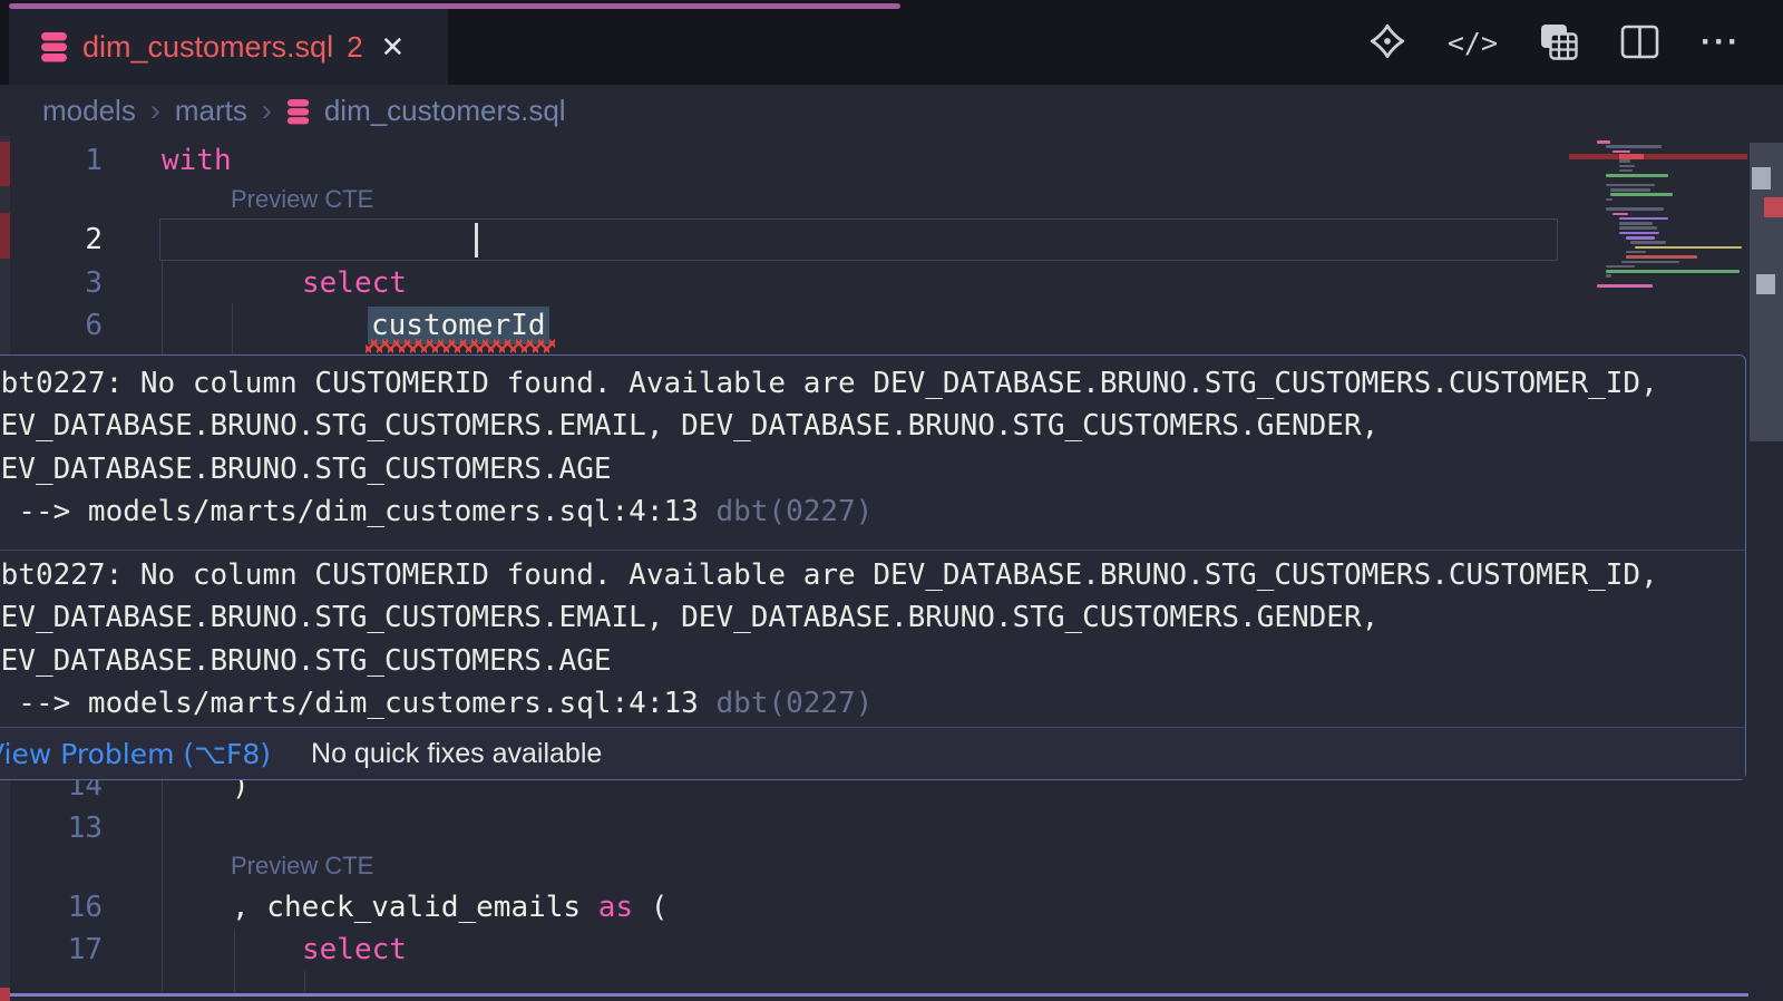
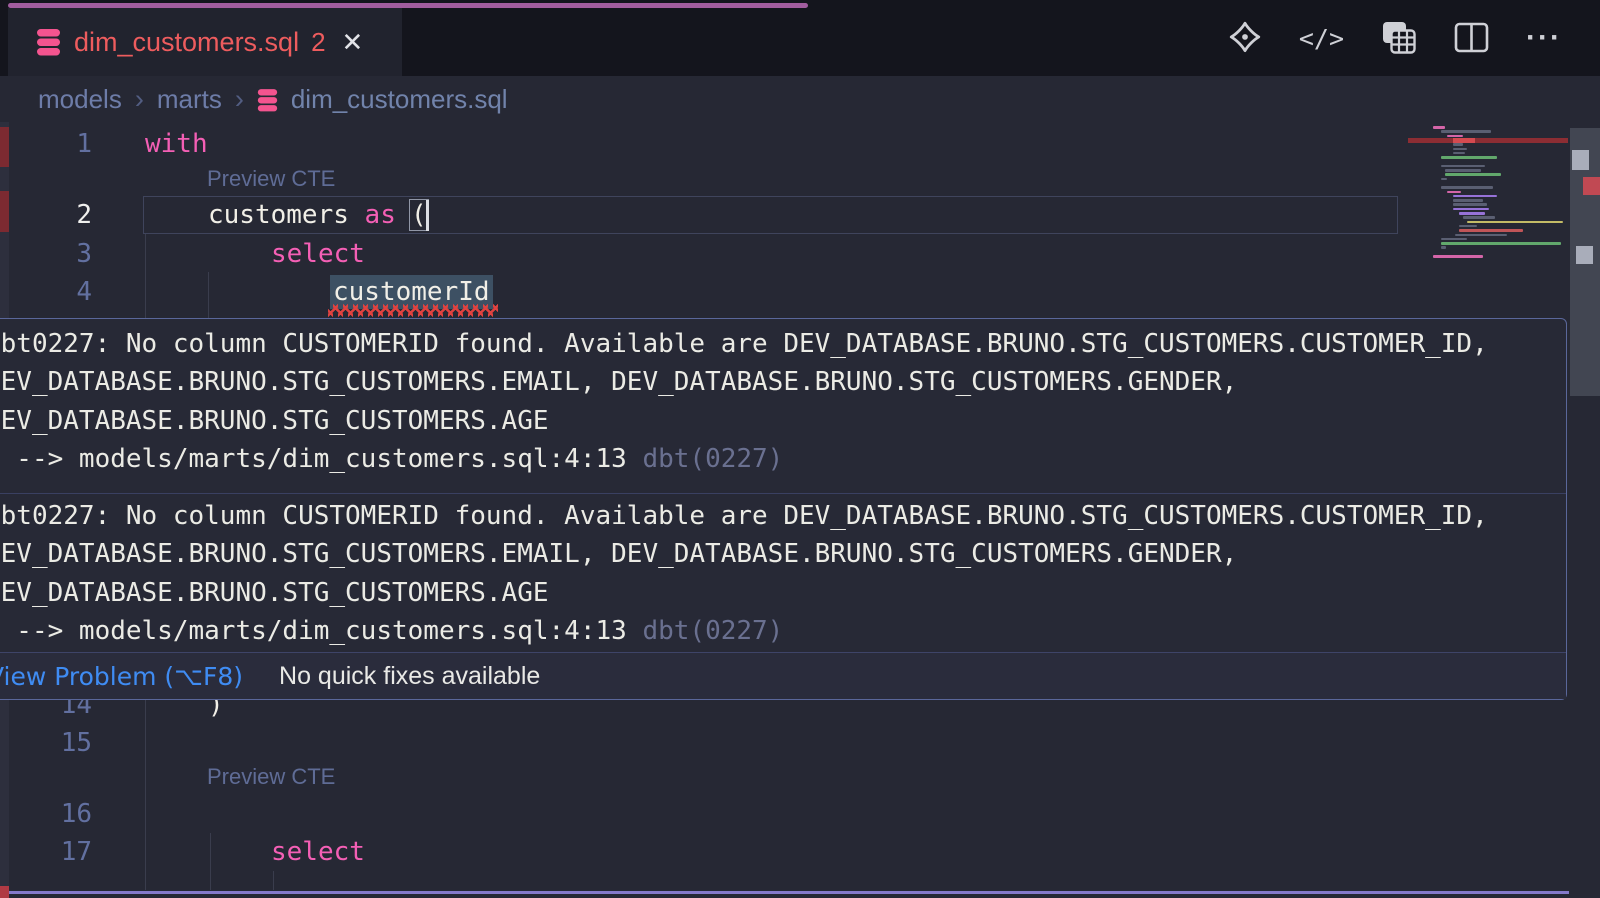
  dim_customers.sql
  2
  ✕
  </>
  ···
  models
  ›
  marts
  ›
  dim_customers.sql
  1
  with
  Preview CTE
  2
+ customers as (
  3
  select
- 6
+ 4
  customerId
  14
  )
- 13
+ 15
  Preview CTE
  16
- , check_valid_emails as (
  17
  select
  bt0227: No column CUSTOMERID found. Available are DEV_DATABASE.BRUNO.STG_CUSTOMERS.CUSTOMER_ID,
  EV_DATABASE.BRUNO.STG_CUSTOMERS.EMAIL, DEV_DATABASE.BRUNO.STG_CUSTOMERS.GENDER,
  EV_DATABASE.BRUNO.STG_CUSTOMERS.AGE
  --> models/marts/dim_customers.sql:4:13 dbt(0227)
  bt0227: No column CUSTOMERID found. Available are DEV_DATABASE.BRUNO.STG_CUSTOMERS.CUSTOMER_ID,
  EV_DATABASE.BRUNO.STG_CUSTOMERS.EMAIL, DEV_DATABASE.BRUNO.STG_CUSTOMERS.GENDER,
  EV_DATABASE.BRUNO.STG_CUSTOMERS.AGE
  --> models/marts/dim_customers.sql:4:13 dbt(0227)
  iew Problem (⌥F8)
  No quick fixes available
